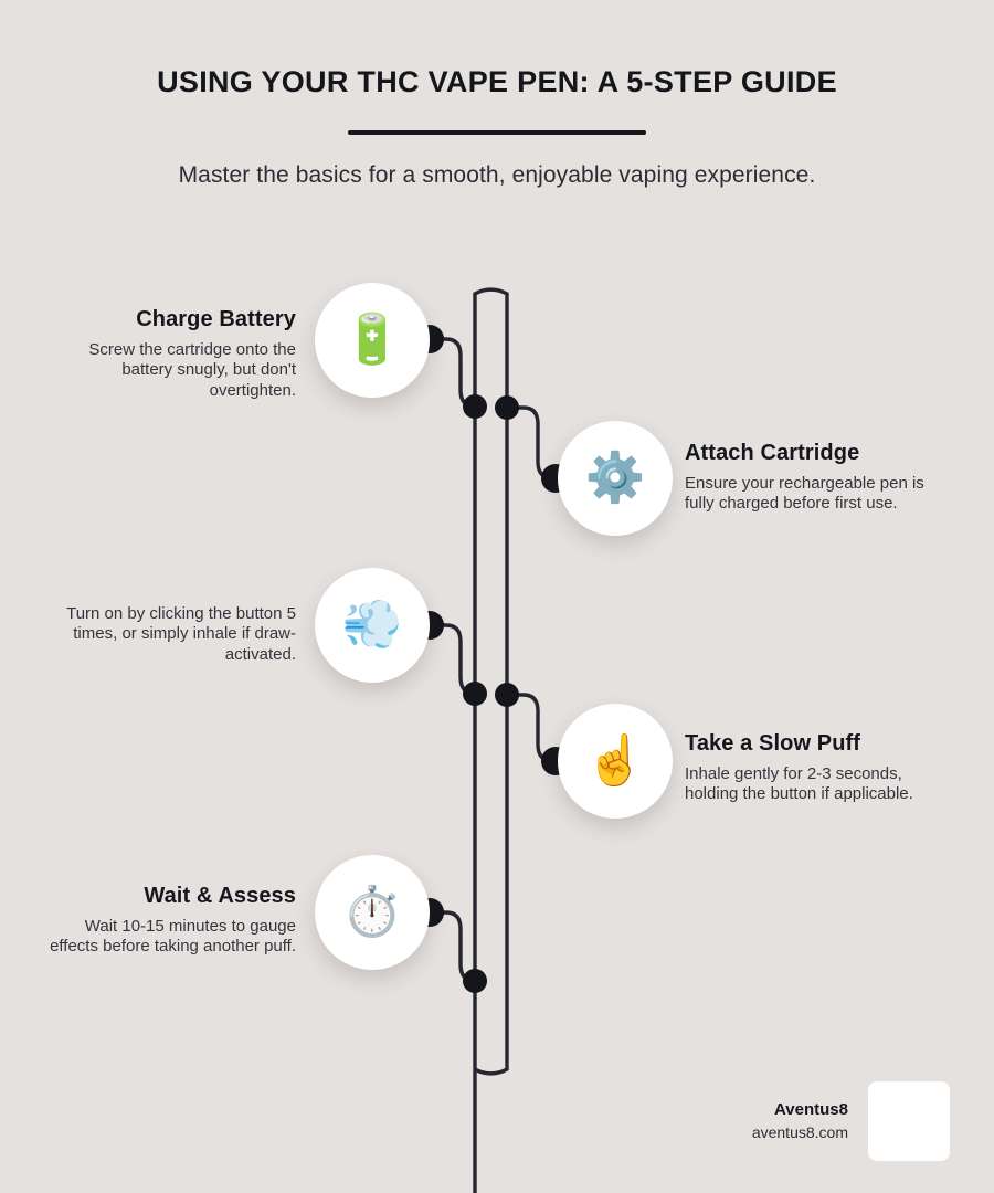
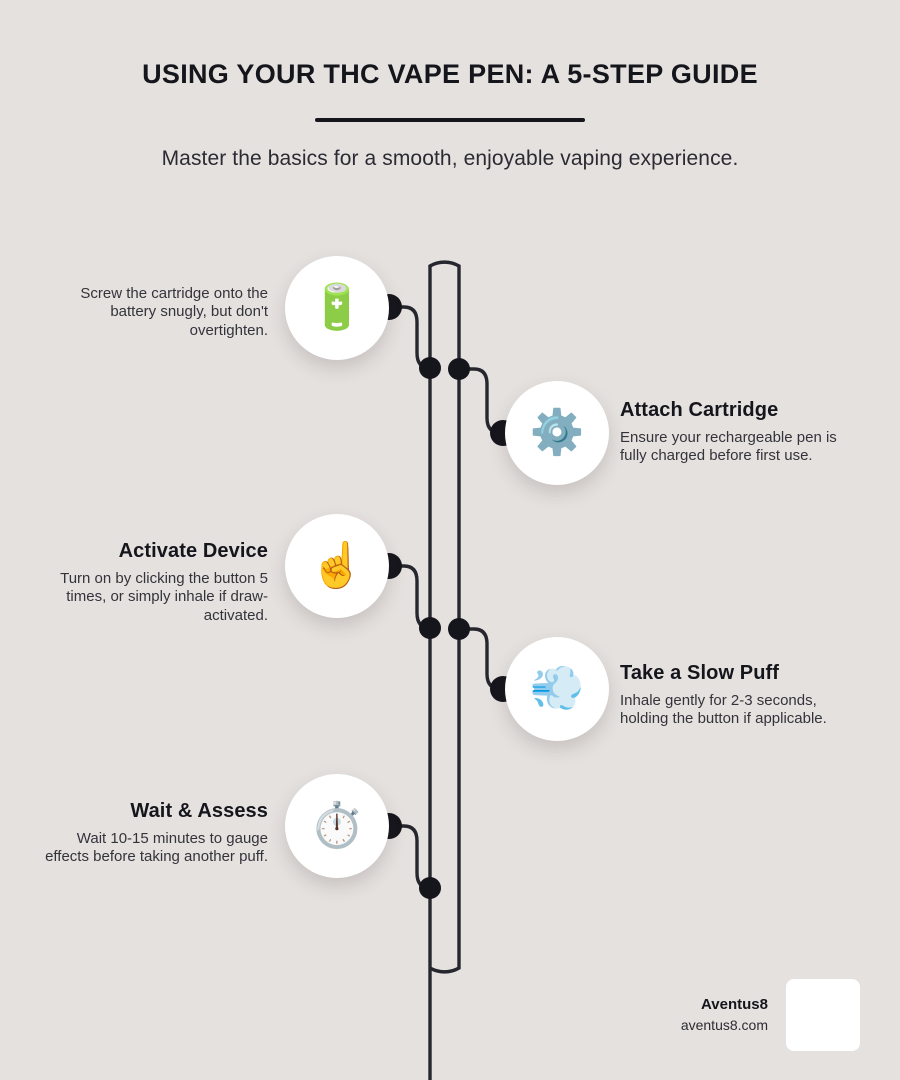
  USING YOUR THC VAPE PEN: A 5-STEP GUIDE
  Master the basics for a smooth, enjoyable vaping experience.
  🔋
- Charge Battery
  Screw the cartridge onto the battery snugly, but don't overtighten.
  ⚙️
  Attach Cartridge
  Ensure your rechargeable pen is fully charged before first use.
- 💨
+ ☝️
+ Activate Device
  Turn on by clicking the button 5 times, or simply inhale if draw-activated.
- ☝️
+ 💨
  Take a Slow Puff
  Inhale gently for 2-3 seconds, holding the button if applicable.
  ⏱️
  Wait & Assess
  Wait 10-15 minutes to gauge effects before taking another puff.
  Aventus8
  aventus8.com
